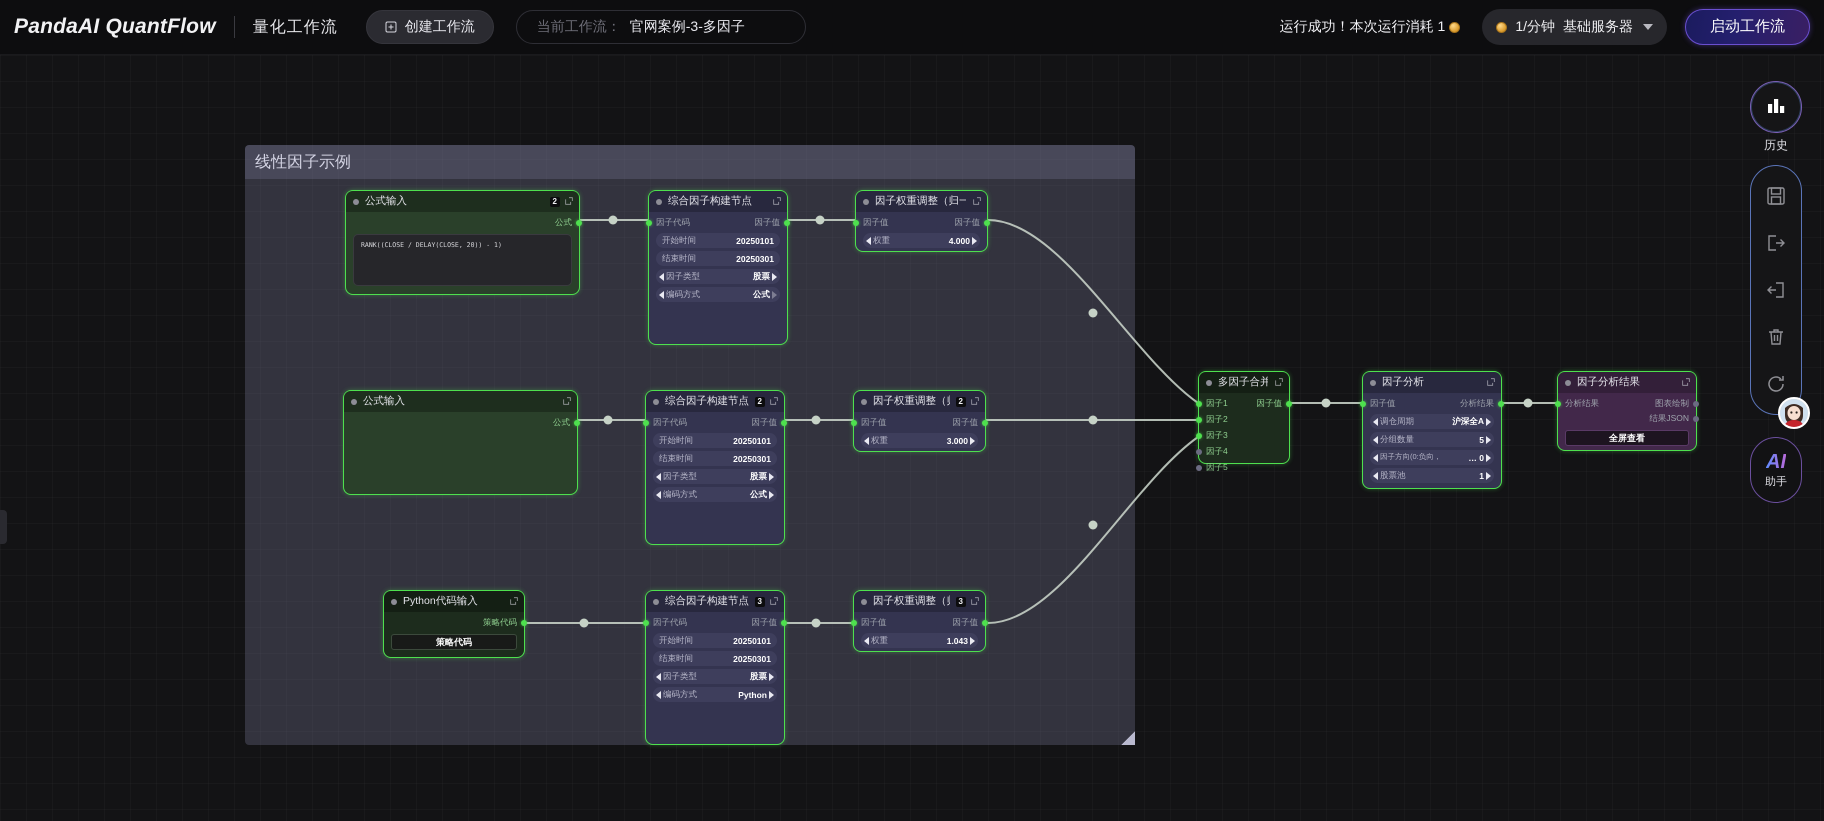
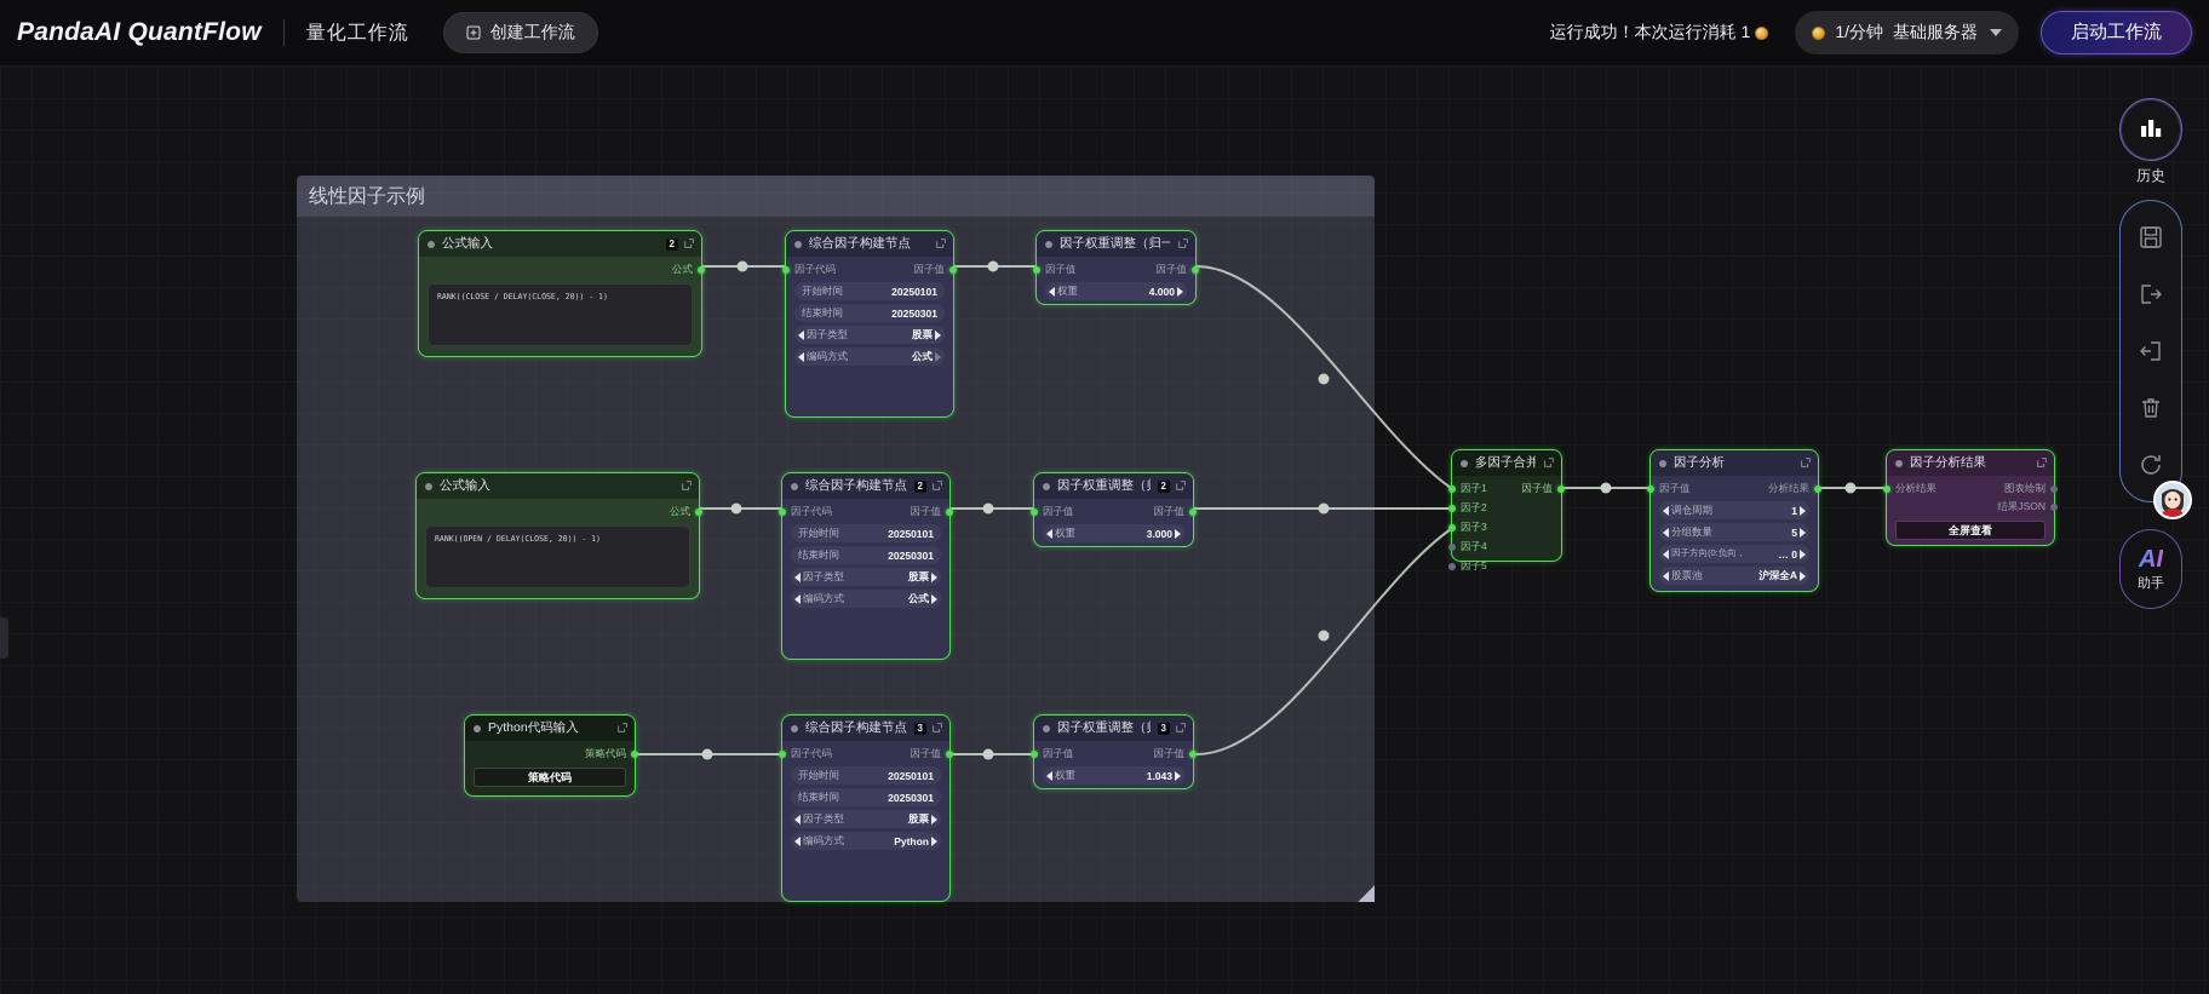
  PandaAI QuantFlow
  量化工作流
  创建工作流
- 当前工作流：
- 官网案例-3-多因子
  运行成功！本次运行消耗 1
  1/分钟
  基础服务器
  启动工作流
  线性因子示例
  公式输入
  2
  公式
  RANK((CLOSE / DELAY(CLOSE, 20)) - 1)
  综合因子构建节点
  因子代码
  因子值
  开始时间
  20250101
  结束时间
  20250301
  因子类型
  股票
  编码方式
  公式
  因子权重调整（归一
  因子值
  因子值
  权重
  4.000
  公式输入
  公式
+ RANK((OPEN / DELAY(CLOSE, 20)) - 1)
  综合因子构建节点
  2
  因子代码
  因子值
  开始时间
  20250101
  结束时间
  20250301
  因子类型
  股票
  编码方式
  公式
  因子权重调整（
  2
  因子值
  因子值
  权重
  3.000
  Python代码输入
  策略代码
  策略代码
  综合因子构建节点
  3
  因子代码
  因子值
  开始时间
  20250101
  结束时间
  20250301
  因子类型
  股票
  编码方式
  Python
  因子权重调整（
  3
  因子值
  因子值
  权重
  1.043
  多因子合并
  因子1
  因子值
  因子2
  因子3
  因子4
  因子5
  因子分析
  因子值
  分析结果
  调仓周期
- 沪深全A
+ 1
  分组数量
  5
  因子方向(0:负向，
  … 0
  股票池
- 1
+ 沪深全A
  因子分析结果
  分析结果
  图表绘制
  结果JSON
  全屏查看
  历史
  AI
  助手
